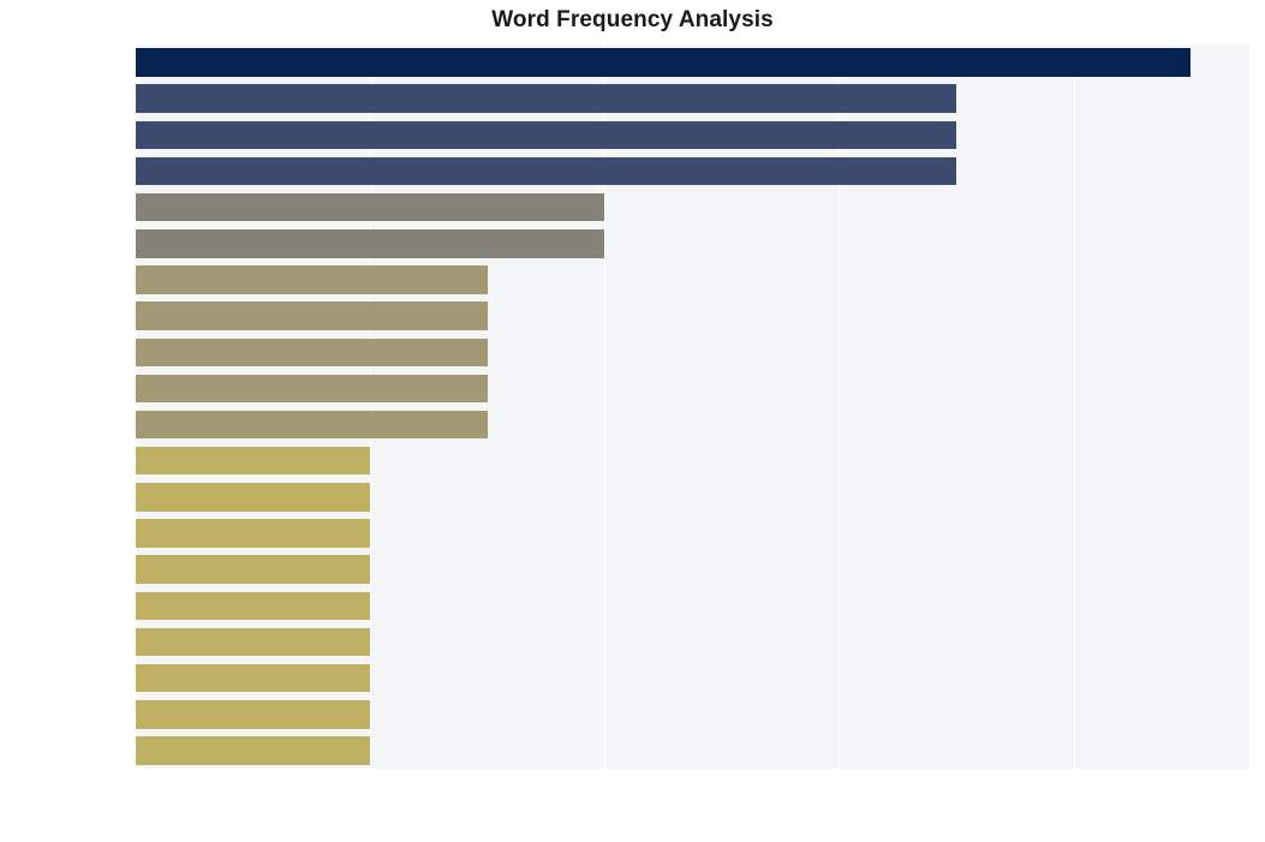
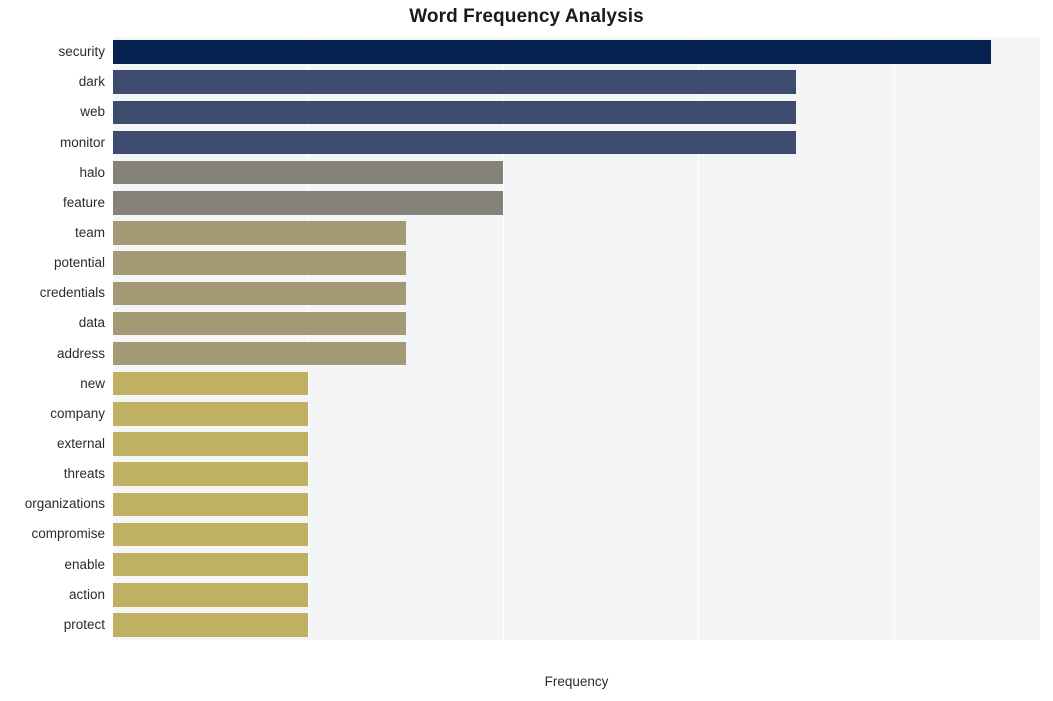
  Word Frequency Analysis
+ security
+ dark
+ web
+ monitor
+ halo
+ feature
+ team
+ potential
+ credentials
+ data
+ address
+ new
+ company
+ external
+ threats
+ organizations
+ compromise
+ enable
+ action
+ protect
+ Frequency
